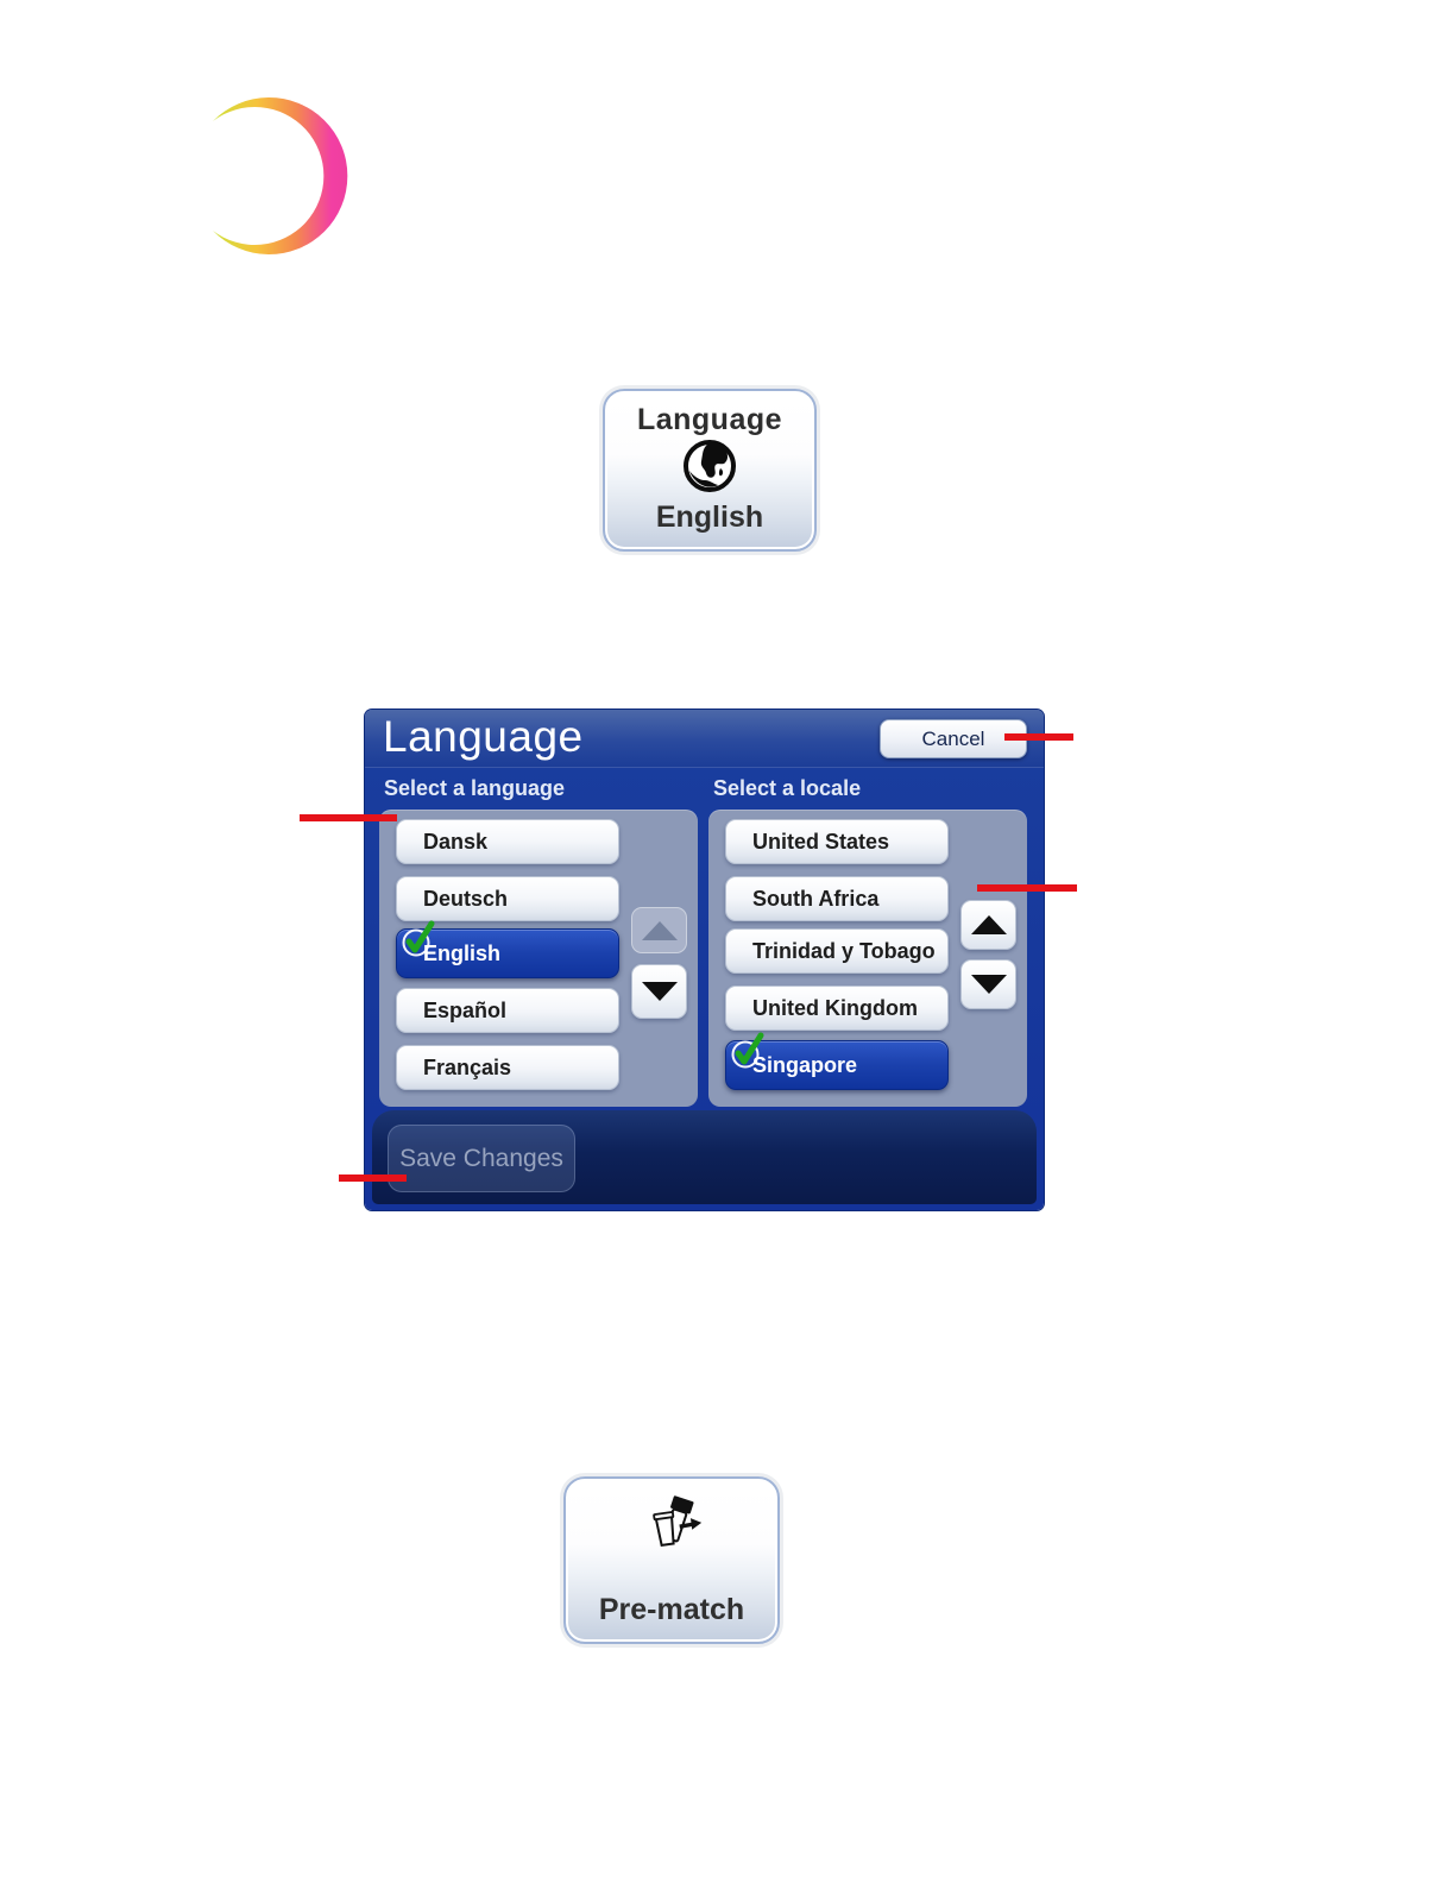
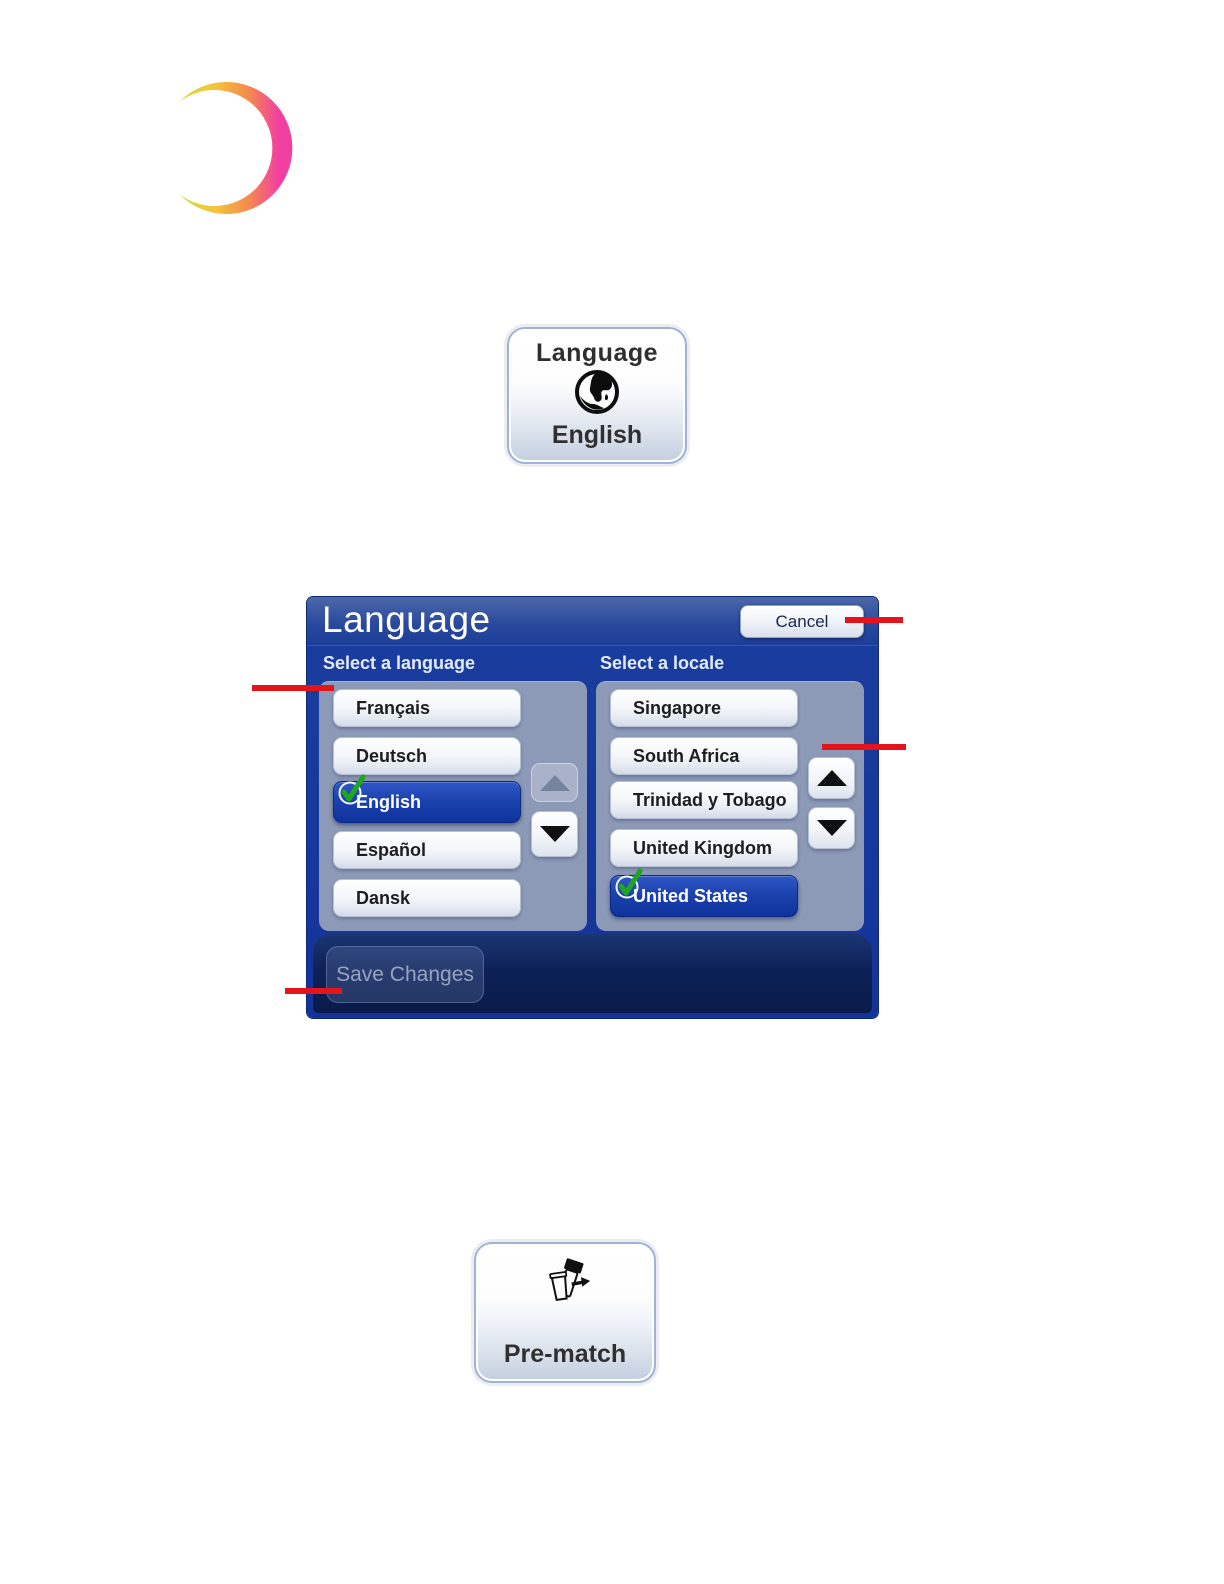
  Language
  English
  Language
  Cancel
  Select a language
  Select a locale
- Dansk
+ Français
  Deutsch
  English
  Español
- Français
+ Dansk
- United States
+ Singapore
  South Africa
  Trinidad y Tobago
  United Kingdom
- Singapore
+ United States
  Save Changes
  Pre-match
